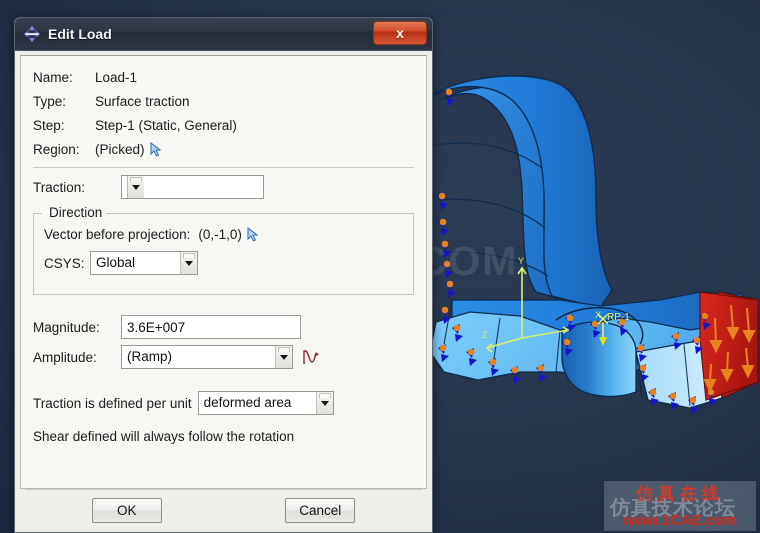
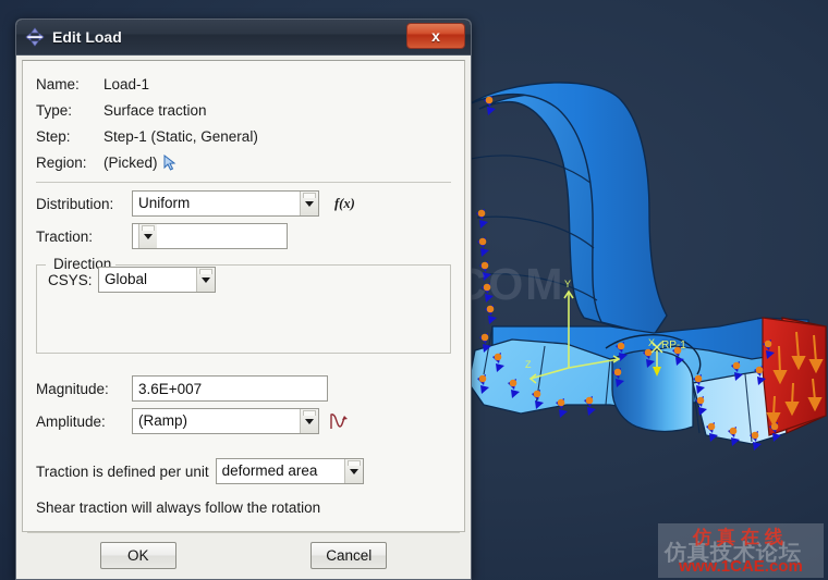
  Y
  Z
  X
  RP-1
  仿真技术论坛
  仿真在线
  www.1CAE.com
  Edit Load
  x
  Name:
  Load-1
  Type:
  Surface traction
  Step:
  Step-1 (Static, General)
  Region:
  (Picked)
+ Distribution:
+ Uniform
+ f(x)
  Traction:
  Direction
- Vector before projection:
- (0,-1,0)
  CSYS:
  Global
  Magnitude:
  3.6E+007
  Amplitude:
  (Ramp)
  Traction is defined per unit
  deformed area
- Shear defined will always follow the rotation
+ Shear traction will always follow the rotation
  OK
  Cancel
